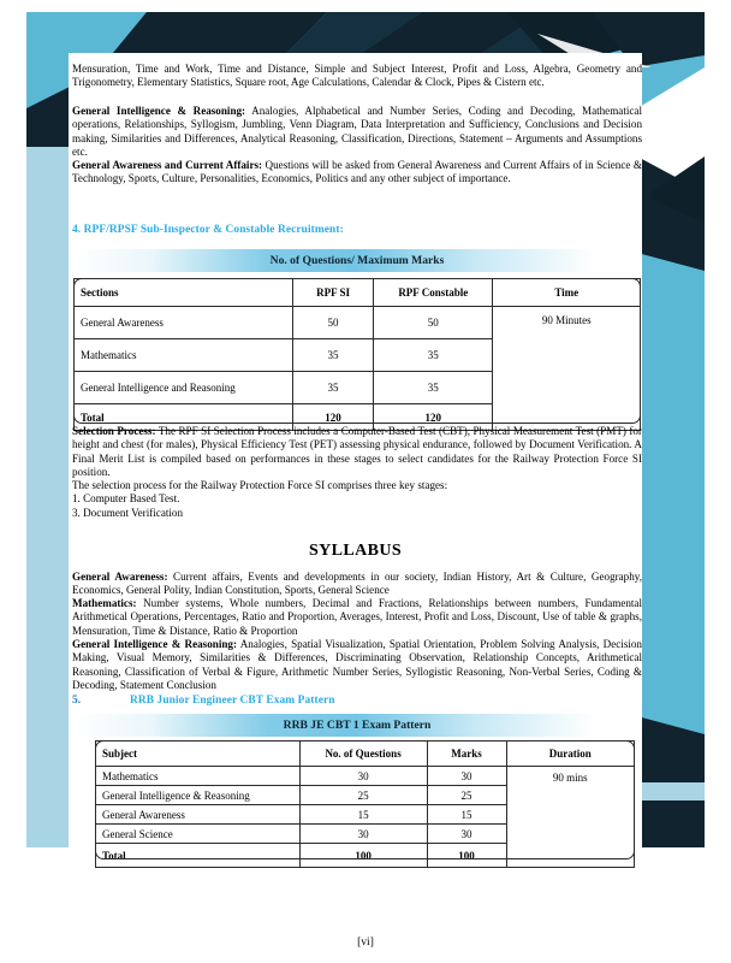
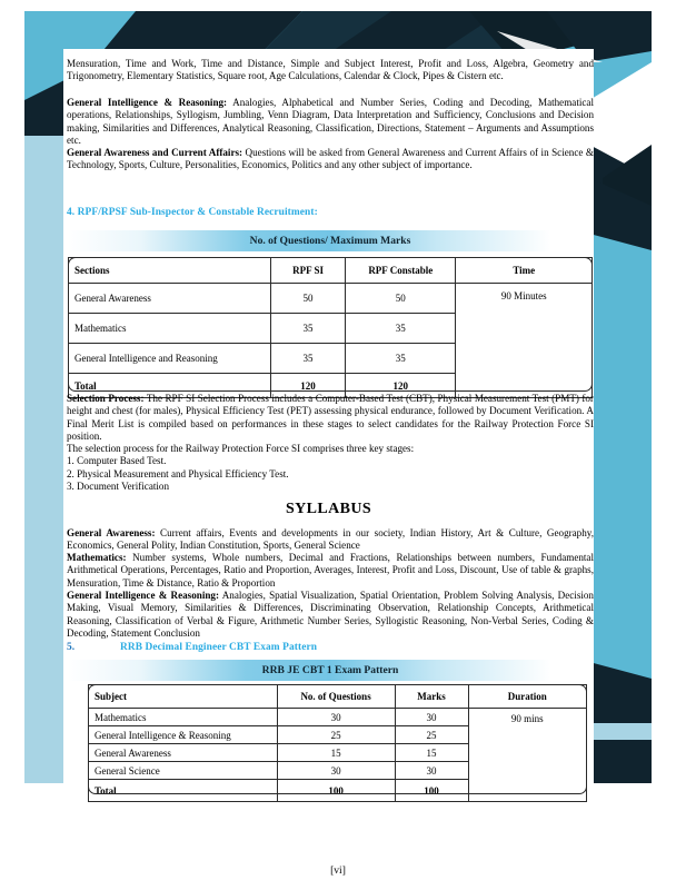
  Mensuration, Time and Work, Time and Distance, Simple and Subject Interest, Profit and Loss, Algebra, Geometry and Trigonometry, Elementary Statistics, Square root, Age Calculations, Calendar & Clock, Pipes & Cistern etc.
  General Intelligence & Reasoning: Analogies, Alphabetical and Number Series, Coding and Decoding, Mathematical operations, Relationships, Syllogism, Jumbling, Venn Diagram, Data Interpretation and Sufficiency, Conclusions and Decision making, Similarities and Differences, Analytical Reasoning, Classification, Directions, Statement – Arguments and Assumptions etc.
  General Awareness and Current Affairs: Questions will be asked from General Awareness and Current Affairs of in Science & Technology, Sports, Culture, Personalities, Economics, Politics and any other subject of importance.
  4. RPF/RPSF Sub-Inspector & Constable Recruitment:
  No. of Questions/ Maximum Marks
  Sections	RPF SI	RPF Constable	Time
  General Awareness	50	50	90 Minutes
  Mathematics	35	35
  General Intelligence and Reasoning	35	35
  Total	120	120
  Selection Process: The RPF SI Selection Process includes a Computer-Based Test (CBT), Physical Measurement Test (PMT) for height and chest (for males), Physical Efficiency Test (PET) assessing physical endurance, followed by Document Verification. A Final Merit List is compiled based on performances in these stages to select candidates for the Railway Protection Force SI position.
  The selection process for the Railway Protection Force SI comprises three key stages:
  1. Computer Based Test.
+ 2. Physical Measurement and Physical Efficiency Test.
  3. Document Verification
  SYLLABUS
  General Awareness: Current affairs, Events and developments in our society, Indian History, Art & Culture, Geography, Economics, General Polity, Indian Constitution, Sports, General Science
  Mathematics: Number systems, Whole numbers, Decimal and Fractions, Relationships between numbers, Fundamental Arithmetical Operations, Percentages, Ratio and Proportion, Averages, Interest, Profit and Loss, Discount, Use of table & graphs, Mensuration, Time & Distance, Ratio & Proportion
  General Intelligence & Reasoning: Analogies, Spatial Visualization, Spatial Orientation, Problem Solving Analysis, Decision Making, Visual Memory, Similarities & Differences, Discriminating Observation, Relationship Concepts, Arithmetical Reasoning, Classification of Verbal & Figure, Arithmetic Number Series, Syllogistic Reasoning, Non-Verbal Series, Coding & Decoding, Statement Conclusion
  5.
- RRB Junior Engineer CBT Exam Pattern
+ RRB Decimal Engineer CBT Exam Pattern
  RRB JE CBT 1 Exam Pattern
  Subject	No. of Questions	Marks	Duration
  Mathematics	30	30	90 mins
  General Intelligence & Reasoning	25	25
  General Awareness	15	15
  General Science	30	30
  Total	100	100
  [vi]
